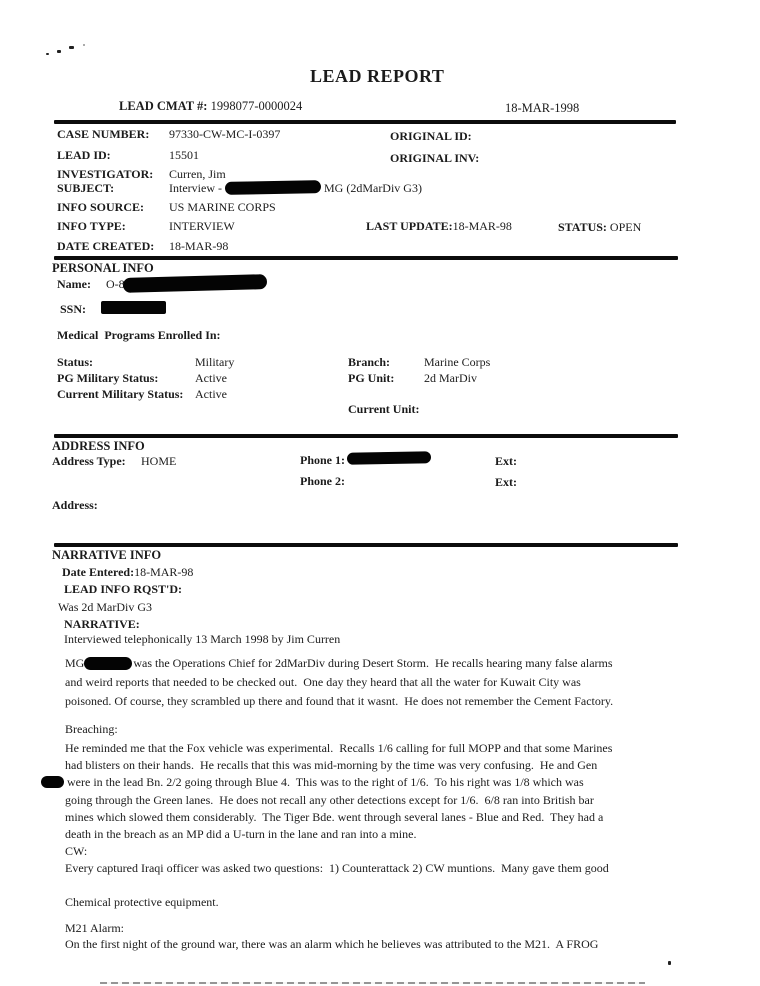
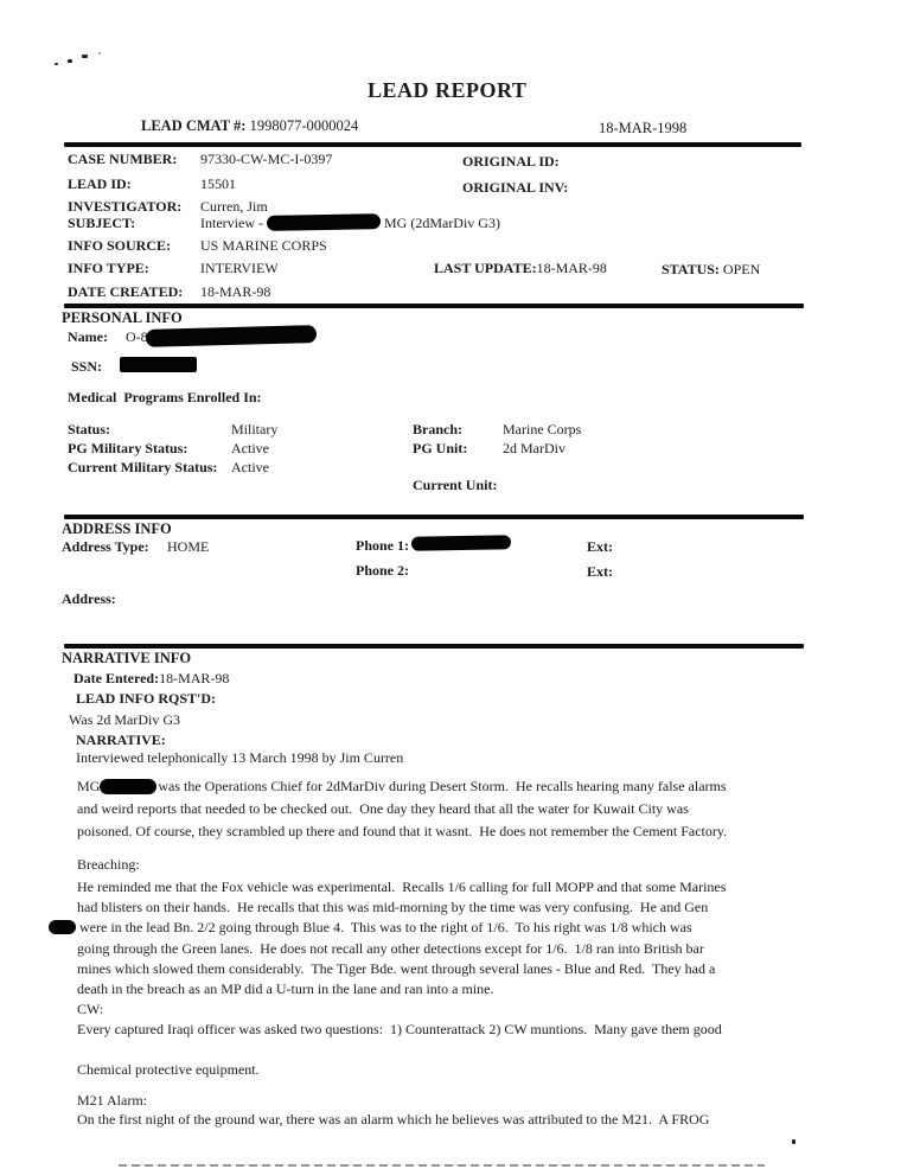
  LEAD REPORT
  LEAD CMAT #: 1998077-0000024
  18-MAR-1998
  CASE NUMBER: 97330-CW-MC-I-0397
  ORIGINAL ID:
  LEAD ID: 15501
  ORIGINAL INV:
  INVESTIGATOR: Curren, Jim
  SUBJECT: Interview - MG (2dMarDiv G3)
  INFO SOURCE: US MARINE CORPS
  INFO TYPE: INTERVIEW
  LAST UPDATE:18-MAR-98
  STATUS: OPEN
  DATE CREATED: 18-MAR-98
  PERSONAL INFO
  Name: O-8
  SSN:
  Medical Programs Enrolled In:
  Status: Military
  Branch: Marine Corps
  PG Military Status: Active
  PG Unit: 2d MarDiv
  Current Military Status: Active
  Current Unit:
  ADDRESS INFO
  Address Type: HOME
  Phone 1:
  Ext:
  Phone 2:
  Ext:
  Address:
  NARRATIVE INFO
  Date Entered:18-MAR-98
  LEAD INFO RQST'D:
  Was 2d MarDiv G3
  NARRATIVE:
  Interviewed telephonically 13 March 1998 by Jim Curren
  MG was the Operations Chief for 2dMarDiv during Desert Storm. He recalls hearing many false alarms
  and weird reports that needed to be checked out. One day they heard that all the water for Kuwait City was
  poisoned. Of course, they scrambled up there and found that it wasnt. He does not remember the Cement Factory.
  Breaching:
  He reminded me that the Fox vehicle was experimental. Recalls 1/6 calling for full MOPP and that some Marines
  had blisters on their hands. He recalls that this was mid-morning by the time was very confusing. He and Gen
  were in the lead Bn. 2/2 going through Blue 4. This was to the right of 1/6. To his right was 1/8 which was
- going through the Green lanes. He does not recall any other detections except for 1/6. 6/8 ran into British bar
+ going through the Green lanes. He does not recall any other detections except for 1/6. 1/8 ran into British bar
  mines which slowed them considerably. The Tiger Bde. went through several lanes - Blue and Red. They had a
  death in the breach as an MP did a U-turn in the lane and ran into a mine.
  CW:
  Every captured Iraqi officer was asked two questions: 1) Counterattack 2) CW muntions. Many gave them good
  Chemical protective equipment.
  M21 Alarm:
  On the first night of the ground war, there was an alarm which he believes was attributed to the M21. A FROG
